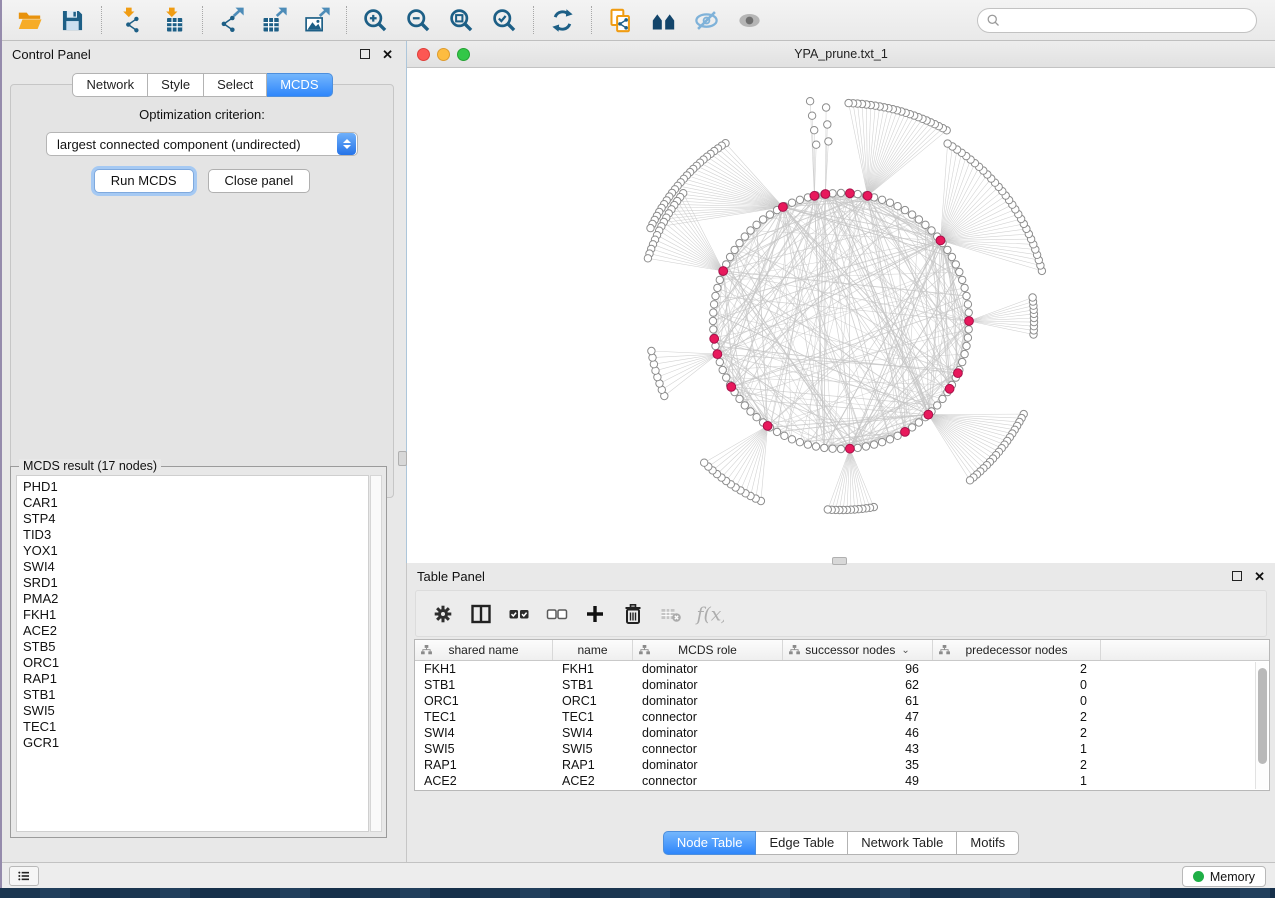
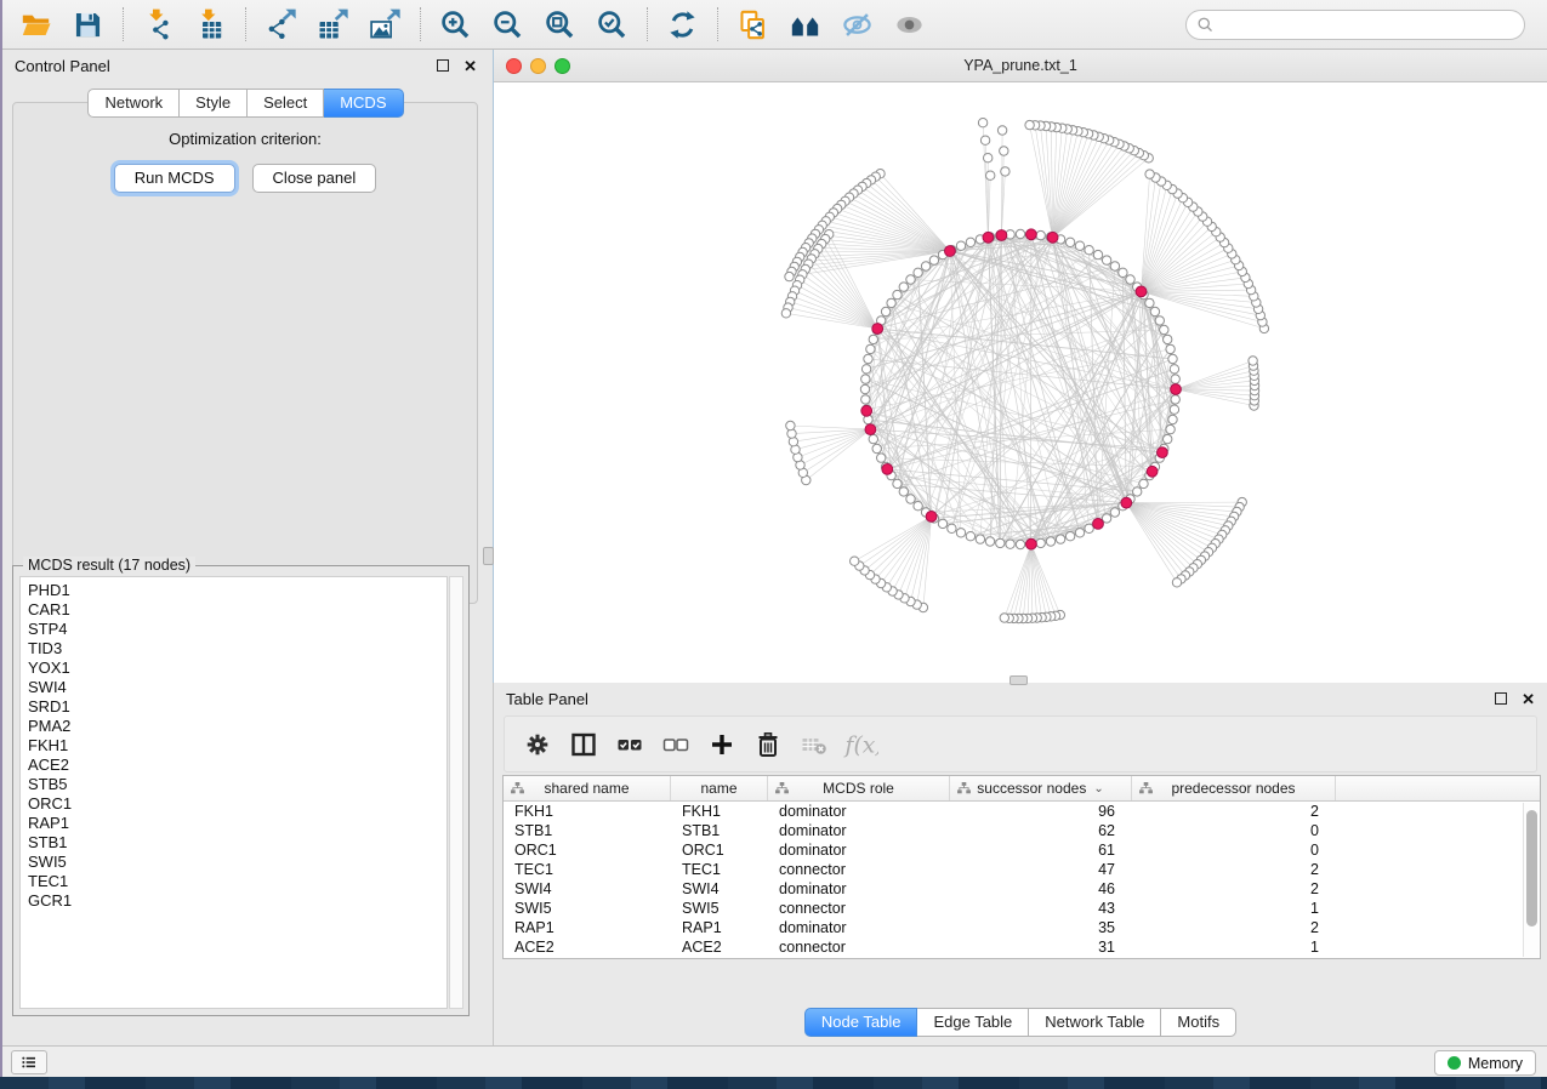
  Control Panel
  ✕
  Network
  Style
  Select
  MCDS
  Optimization criterion:
- largest connected component (undirected)
  Run MCDS
  Close panel
  MCDS result (17 nodes)
  PHD1
  CAR1
  STP4
  TID3
  YOX1
  SWI4
  SRD1
  PMA2
  FKH1
  ACE2
  STB5
  ORC1
  RAP1
  STB1
  SWI5
  TEC1
  GCR1
  YPA_prune.txt_1
  Table Panel
  ✕
  f(x
  shared name
  name
  MCDS role
  successor nodes
  ⌄
  predecessor nodes
  FKH1
  FKH1
  dominator
  96
  2
  STB1
  STB1
  dominator
  62
  0
  ORC1
  ORC1
  dominator
  61
  0
  TEC1
  TEC1
  connector
  47
  2
  SWI4
  SWI4
  dominator
  46
  2
  SWI5
  SWI5
  connector
  43
  1
  RAP1
  RAP1
  dominator
  35
  2
  ACE2
  ACE2
  connector
- 49
+ 31
  1
  Node Table
  Edge Table
  Network Table
  Motifs
  Memory
